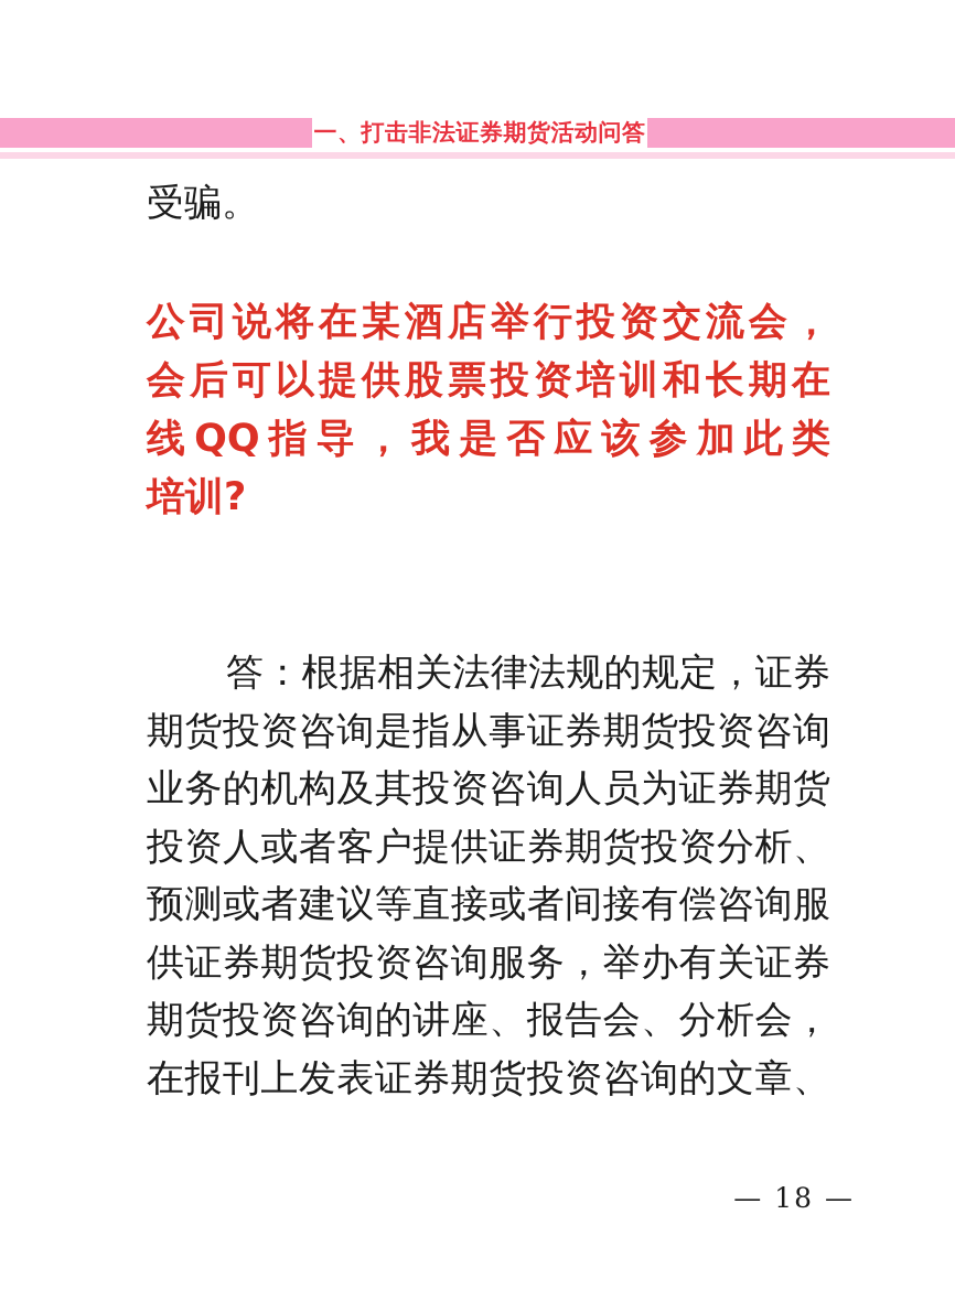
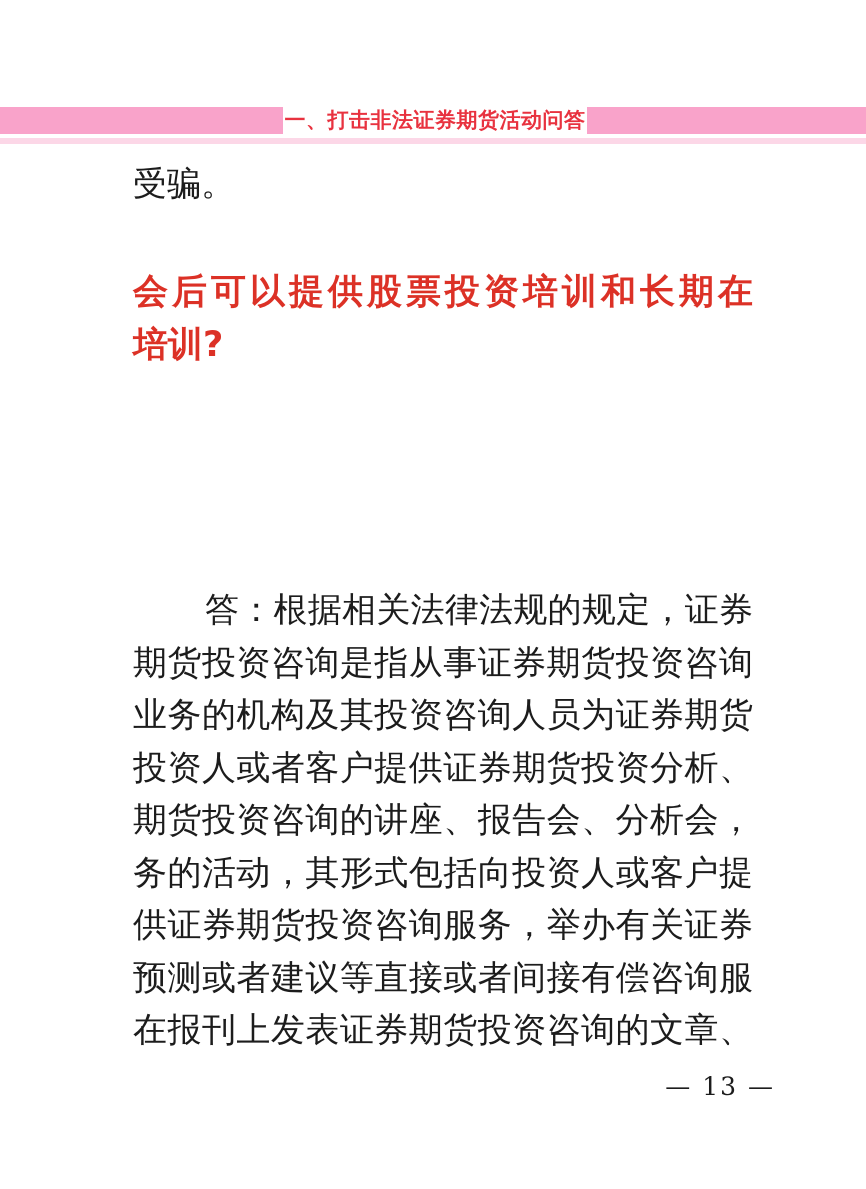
  一、打击非法证券期货活动问答
  受骗。
- 公司说将在某酒店举行投资交流会，
  会后可以提供股票投资培训和长期在
- 线QQ指导，我是否应该参加此类
  培训?
  答：根据相关法律法规的规定，证券
  期货投资咨询是指从事证券期货投资咨询
  业务的机构及其投资咨询人员为证券期货
  投资人或者客户提供证券期货投资分析、
- 预测或者建议等直接或者间接有偿咨询服
+ 期货投资咨询的讲座、报告会、分析会，
+ 务的活动，其形式包括向投资人或客户提
  供证券期货投资咨询服务，举办有关证券
- 期货投资咨询的讲座、报告会、分析会，
+ 预测或者建议等直接或者间接有偿咨询服
  在报刊上发表证券期货投资咨询的文章、
- — 18 —
+ — 13 —
